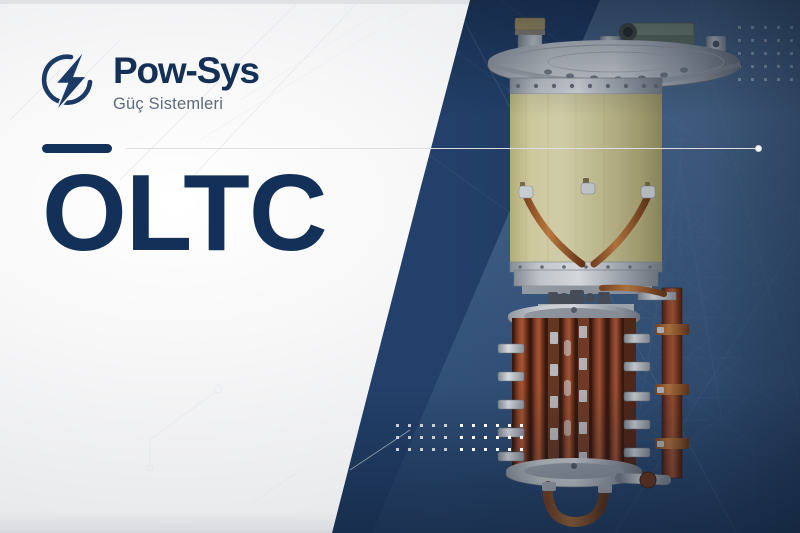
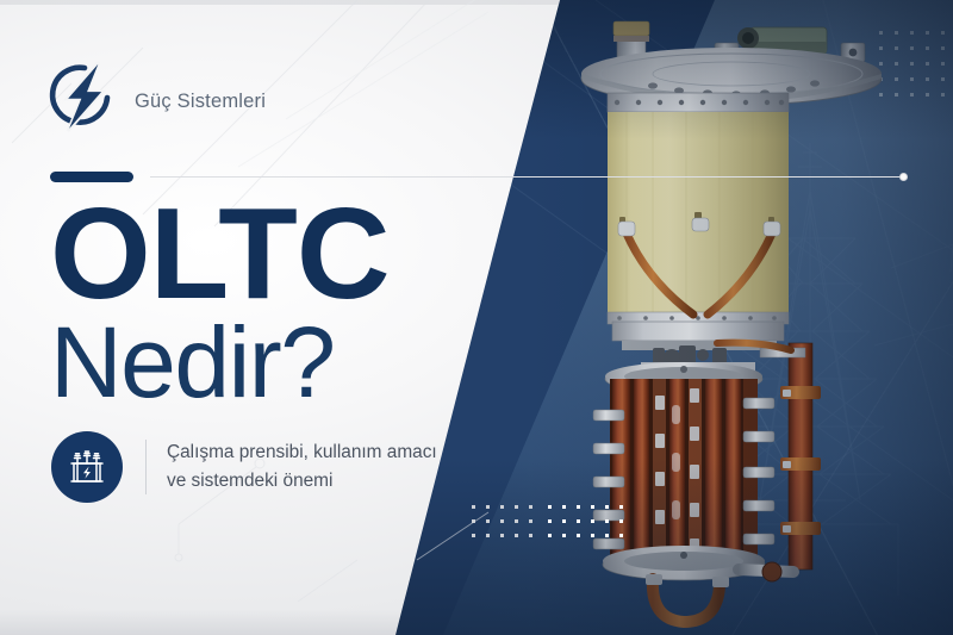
- Pow-Sys
  Güç Sistemleri
  OLTC
+ Nedir?
+ Çalışma prensibi, kullanım amacı
+ ve sistemdeki önemi
